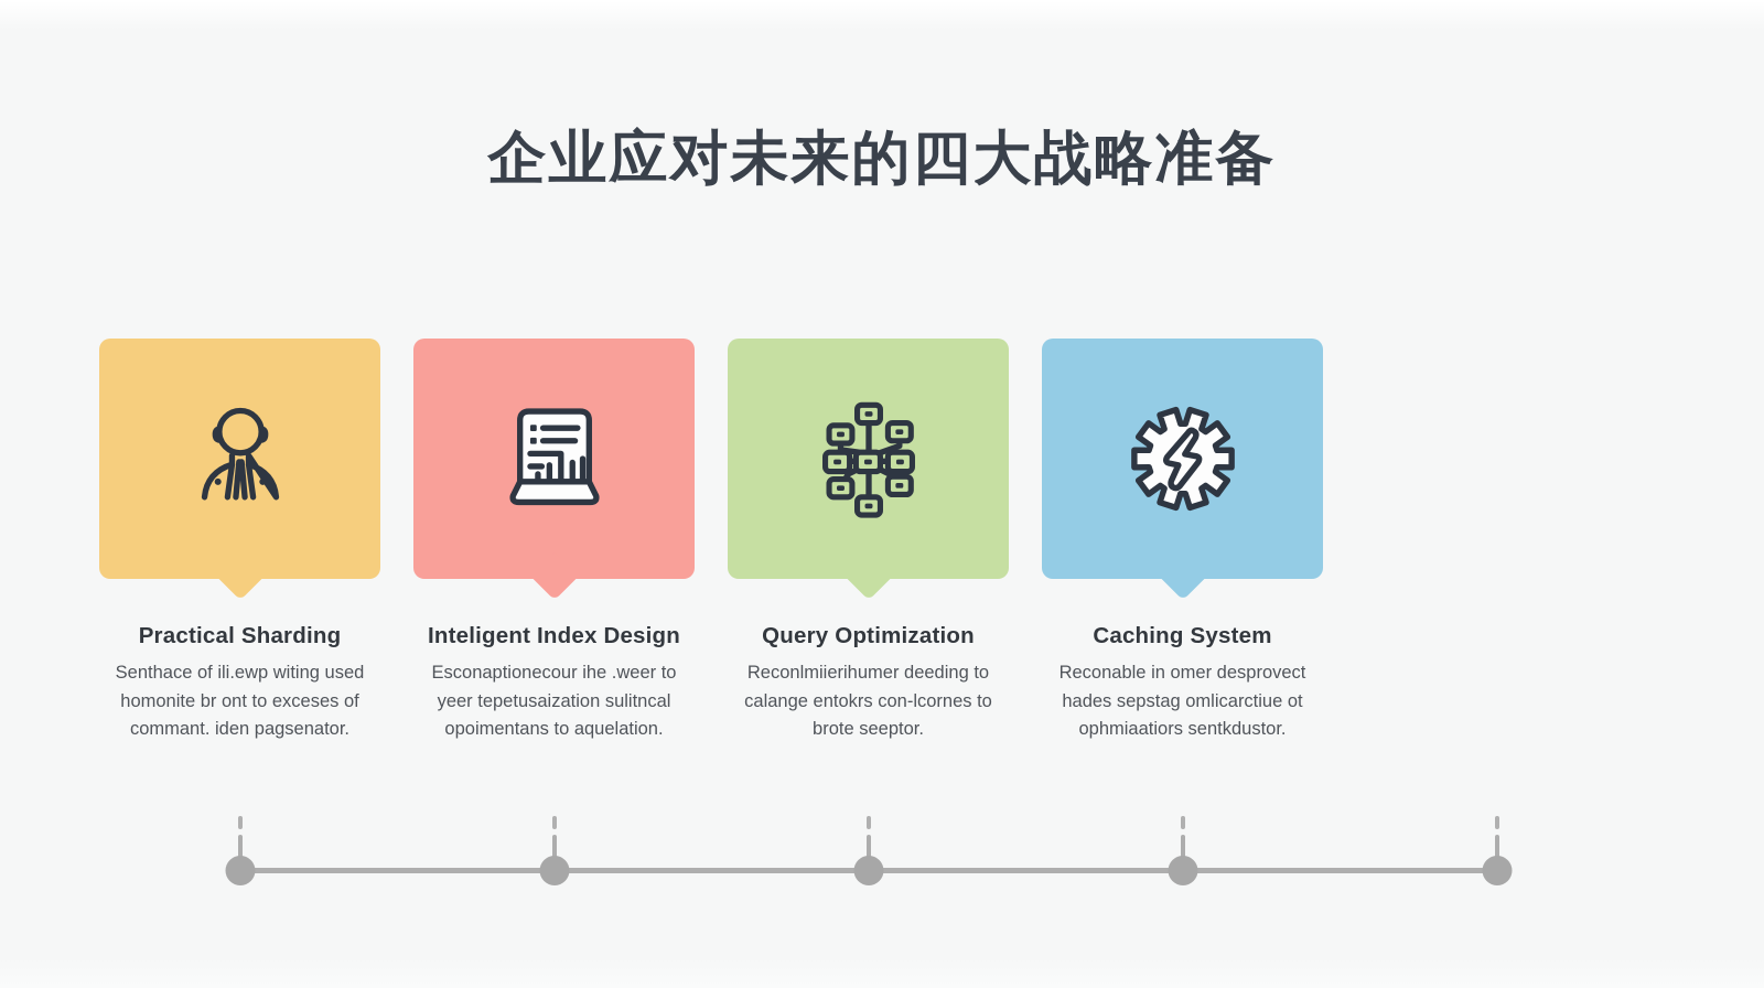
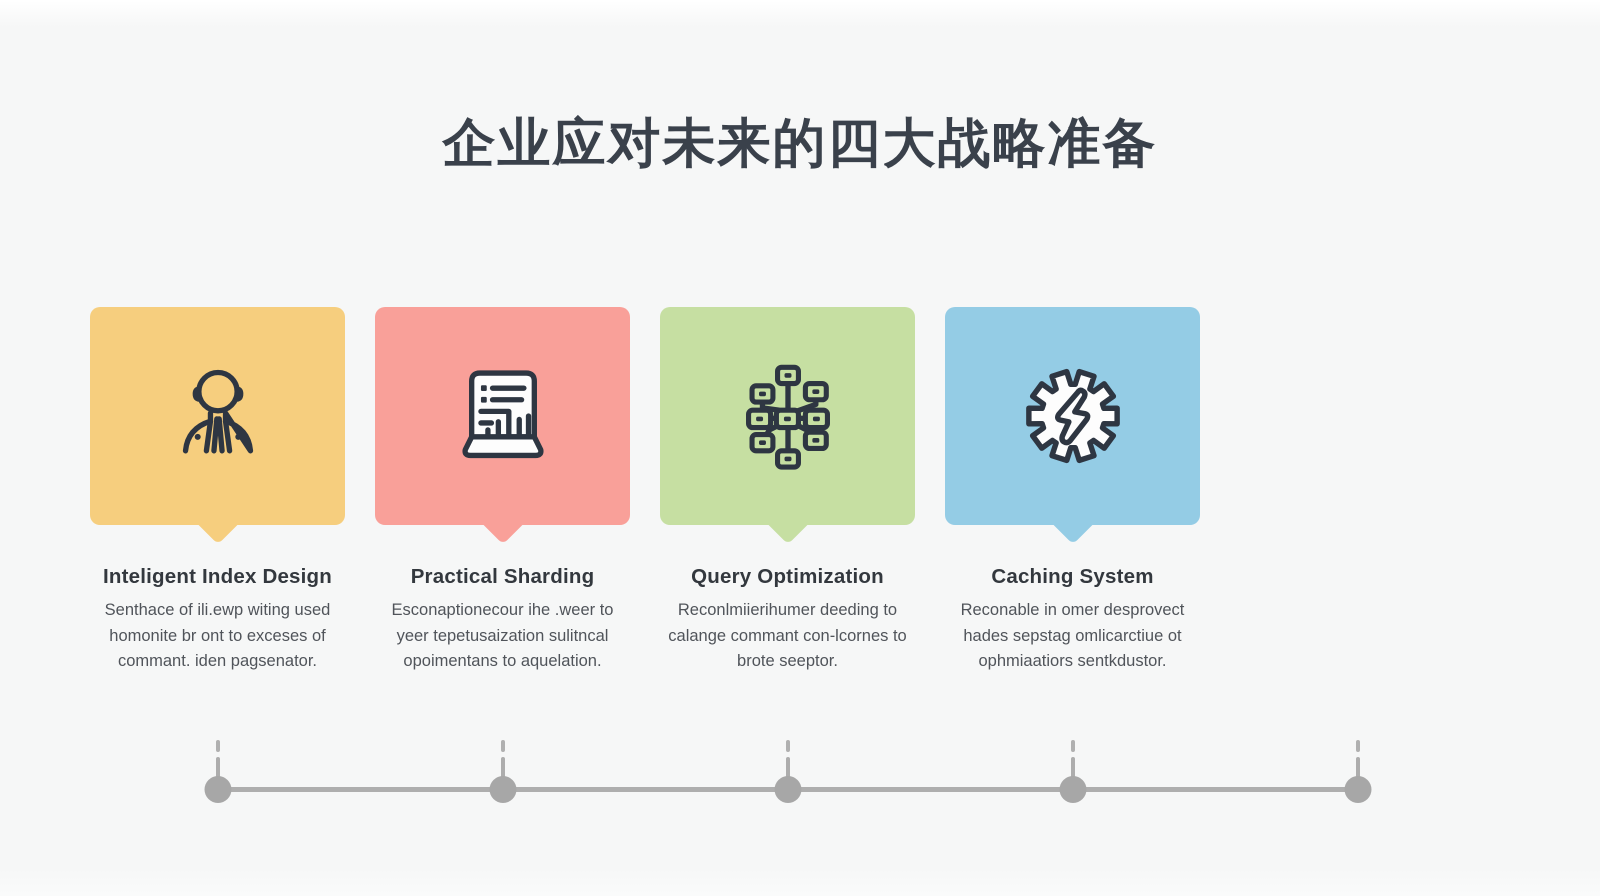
  企业应对未来的四大战略准备
- Practical Sharding
+ Inteligent Index Design
  Senthace of ili.ewp witing used homonite br ont to exceses of commant. iden pagsenator.
- Inteligent Index Design
+ Practical Sharding
  Esconaptionecour ihe .weer to yeer tepetusaization sulitncal opoimentans to aquelation.
  Query Optimization
- Reconlmiierihumer deeding to calange entokrs con-lcornes to brote seeptor.
+ Reconlmiierihumer deeding to calange commant con-lcornes to brote seeptor.
  Caching System
  Reconable in omer desprovect hades sepstag omlicarctiue ot ophmiaatiors sentkdustor.
